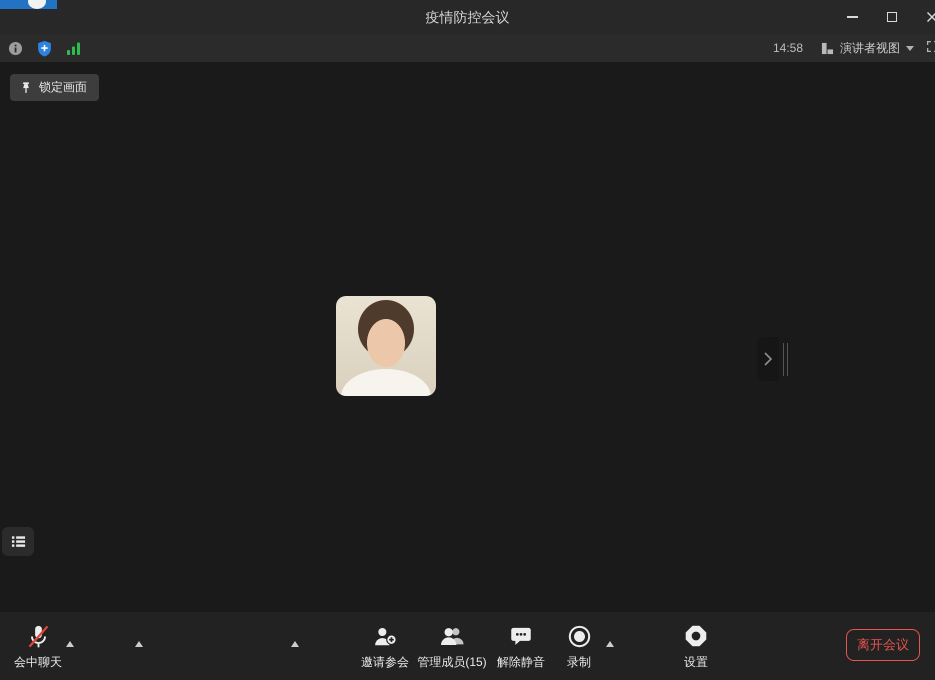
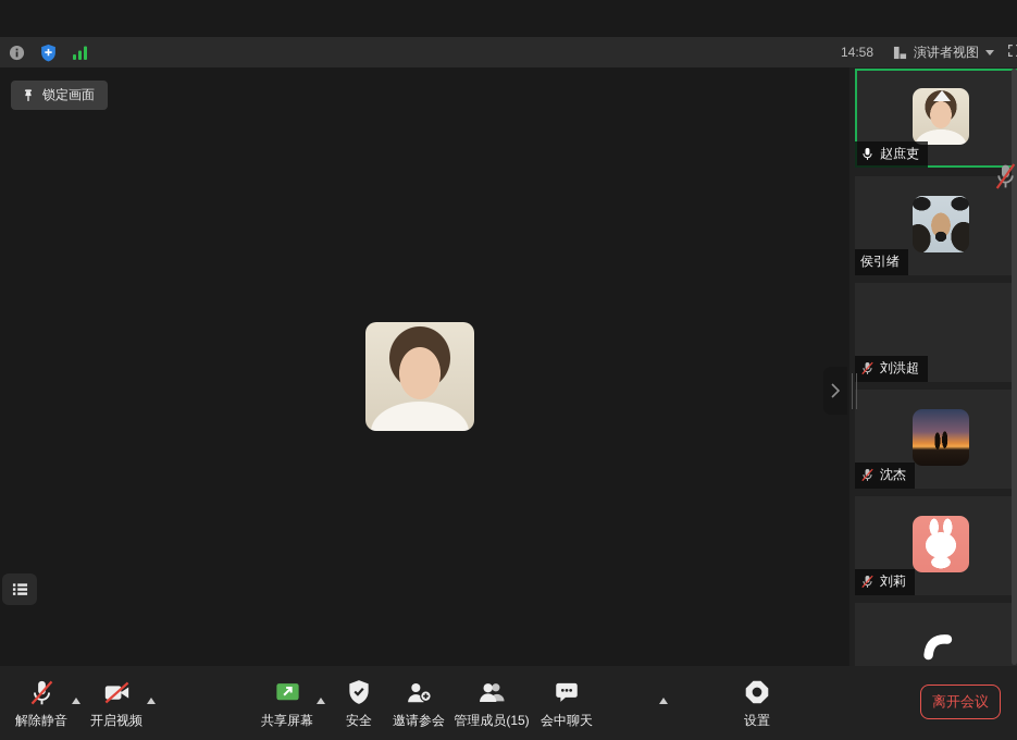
- 疫情防控会议
  14:58
  演讲者视图
  锁定画面
+ 赵庶吏
+ 侯引绪
+ 刘洪超
+ 沈杰
+ 刘莉
- 会中聊天
+ 解除静音
+ 开启视频
+ 共享屏幕
+ 安全
  邀请参会
  管理成员(15)
- 解除静音
+ 会中聊天
- 录制
  设置
  离开会议
